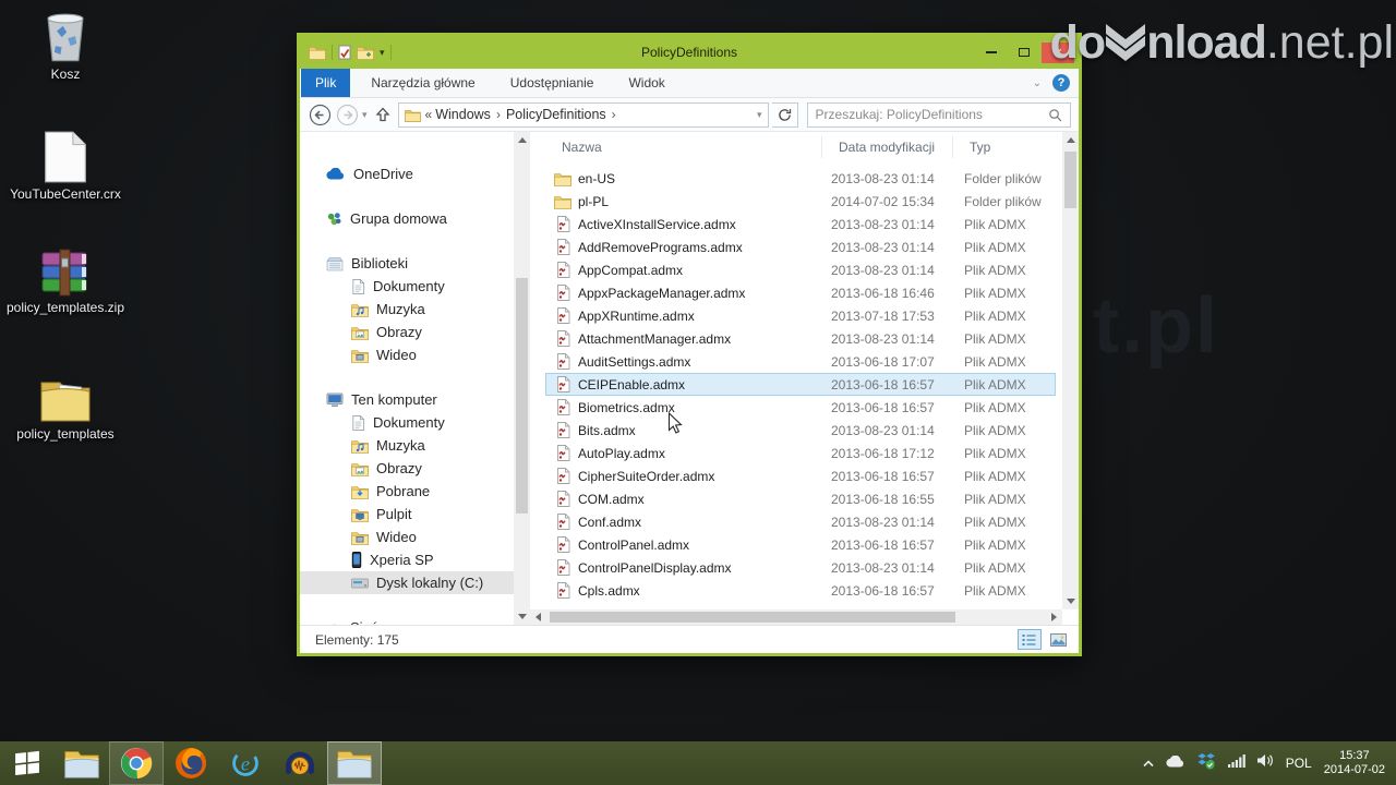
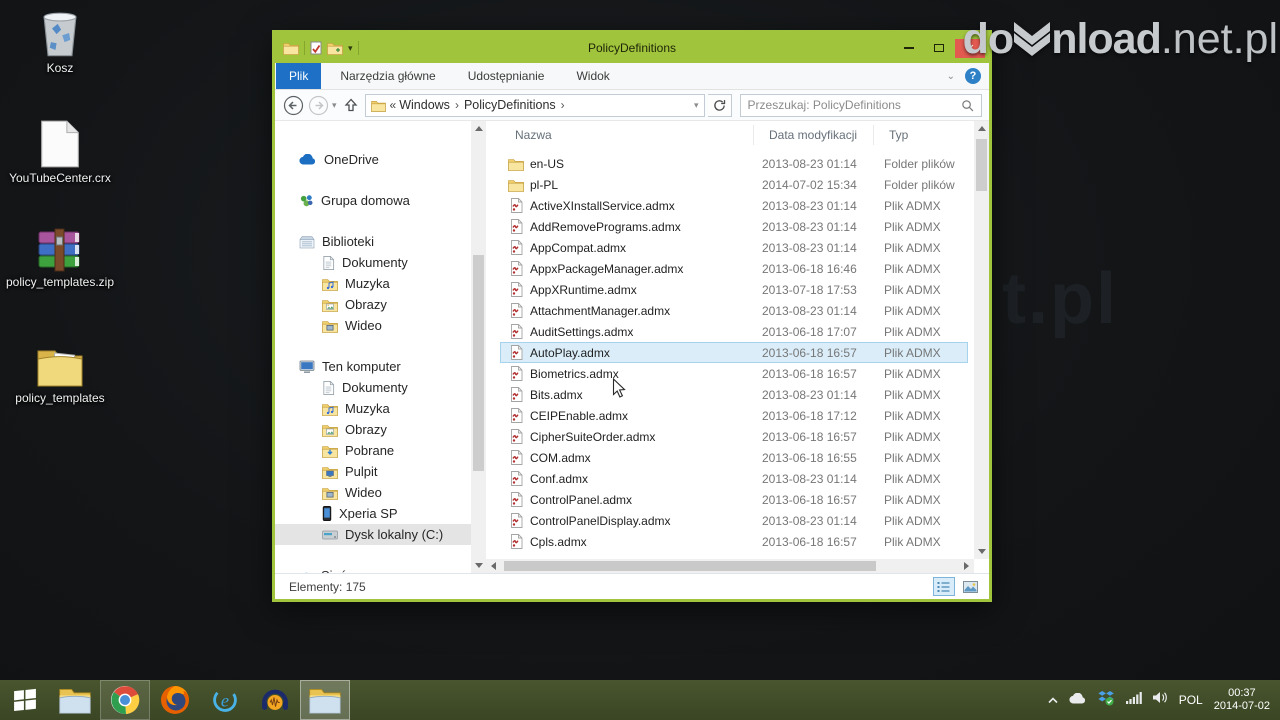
  Kosz
  YouTubeCenter.crx
  policy_templates.zip
  policy_templates
  ▾
  PolicyDefinitions
  ✕
  Plik
  Narzędzia główne
  Udostępnianie
  Widok
  ⌄
  ?
  ▾
  «
  Windows
  ›
  PolicyDefinitions
  ›
  ▾
  Przeszukaj: PolicyDefinitions
  OneDrive
  Grupa domowa
  Biblioteki
  Dokumenty
  Muzyka
  Obrazy
  Wideo
  Ten komputer
  Dokumenty
  Muzyka
  Obrazy
  Pobrane
  Pulpit
  Wideo
  Xperia SP
  Dysk lokalny (C:)
  Nazwa
  Data modyfikacji
  Typ
  en-US
  2013-08-23 01:14
  Folder plików
  pl-PL
  2014-07-02 15:34
  Folder plików
  ActiveXInstallService.admx
  2013-08-23 01:14
  Plik ADMX
  AddRemovePrograms.admx
  2013-08-23 01:14
  Plik ADMX
  AppCompat.admx
  2013-08-23 01:14
  Plik ADMX
  AppxPackageManager.admx
  2013-06-18 16:46
  Plik ADMX
  AppXRuntime.admx
  2013-07-18 17:53
  Plik ADMX
  AttachmentManager.admx
  2013-08-23 01:14
  Plik ADMX
  AuditSettings.admx
  2013-06-18 17:07
  Plik ADMX
- CEIPEnable.admx
+ AutoPlay.admx
  2013-06-18 16:57
  Plik ADMX
  Biometrics.admx
  2013-06-18 16:57
  Plik ADMX
  Bits.admx
  2013-08-23 01:14
  Plik ADMX
- AutoPlay.admx
+ CEIPEnable.admx
  2013-06-18 17:12
  Plik ADMX
  CipherSuiteOrder.admx
  2013-06-18 16:57
  Plik ADMX
  COM.admx
  2013-06-18 16:55
  Plik ADMX
  Conf.admx
  2013-08-23 01:14
  Plik ADMX
  ControlPanel.admx
  2013-06-18 16:57
  Plik ADMX
  ControlPanelDisplay.admx
  2013-08-23 01:14
  Plik ADMX
  Cpls.admx
  2013-06-18 16:57
  Plik ADMX
  Elementy: 175
  do
  nload
  .net.pl
  e
  POL
- 15:37
+ 00:37
  2014-07-02
